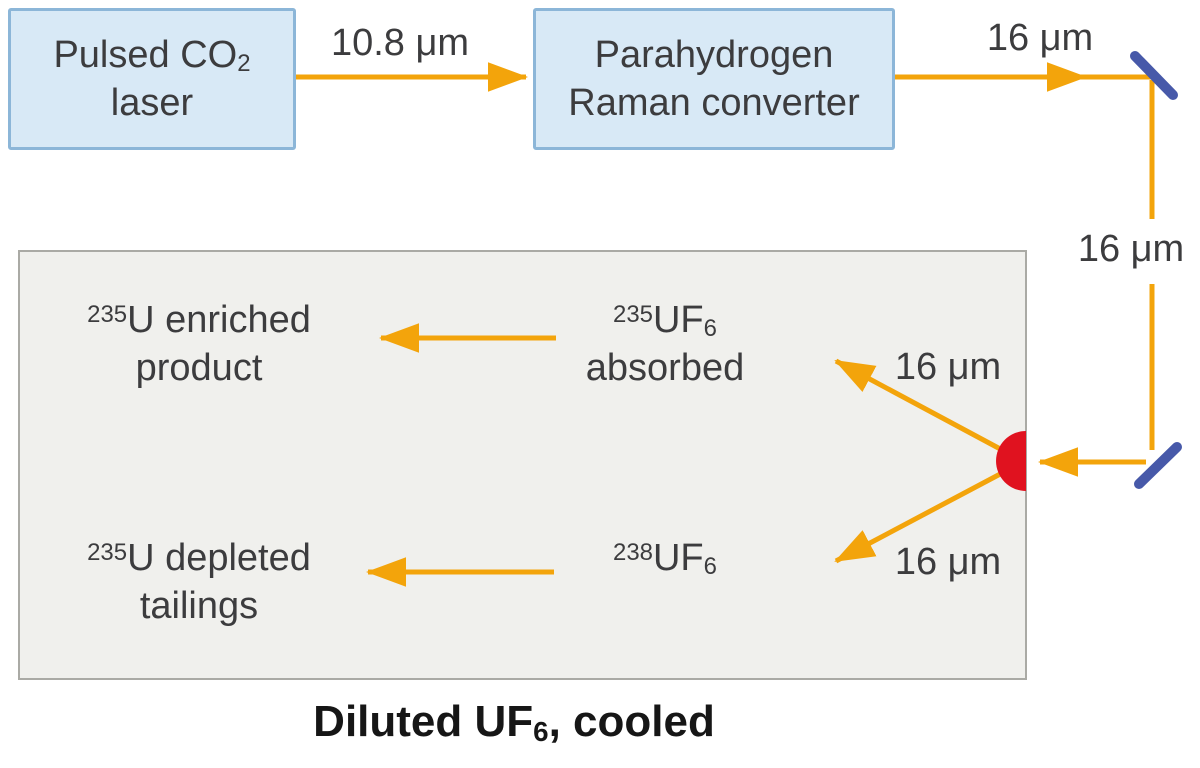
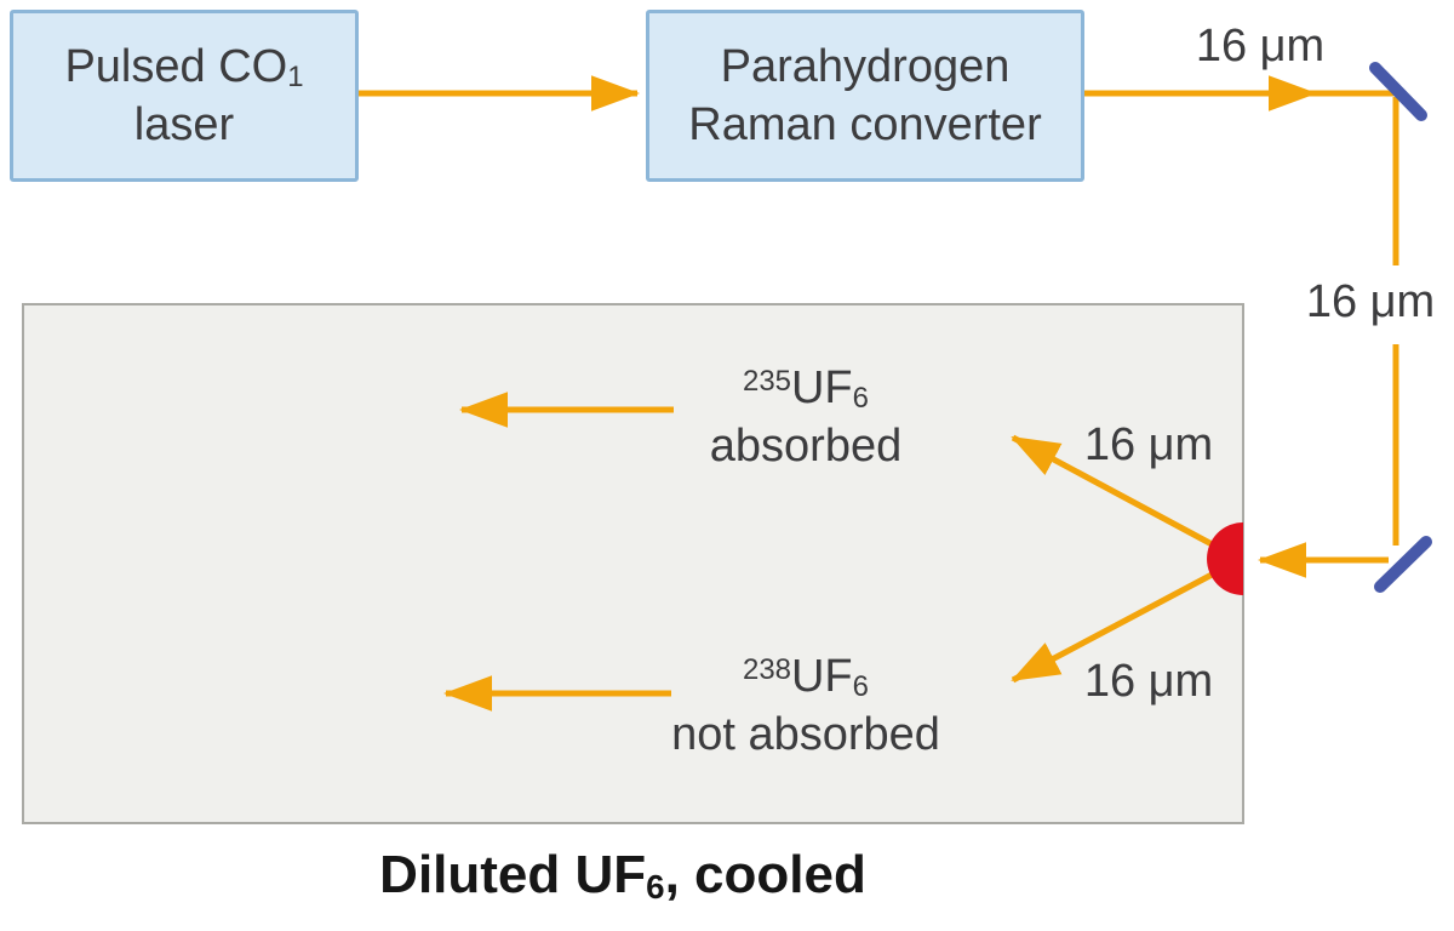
- Pulsed CO2
+ Pulsed CO1
  laser
  Parahydrogen
  Raman converter
- 10.8 μm
  16 μm
  16 μm
  16 μm
  16 μm
- 235U enriched
- product
  235UF6
  absorbed
- 235U depleted
- tailings
  238UF6
+ not absorbed
  Diluted UF6, cooled
